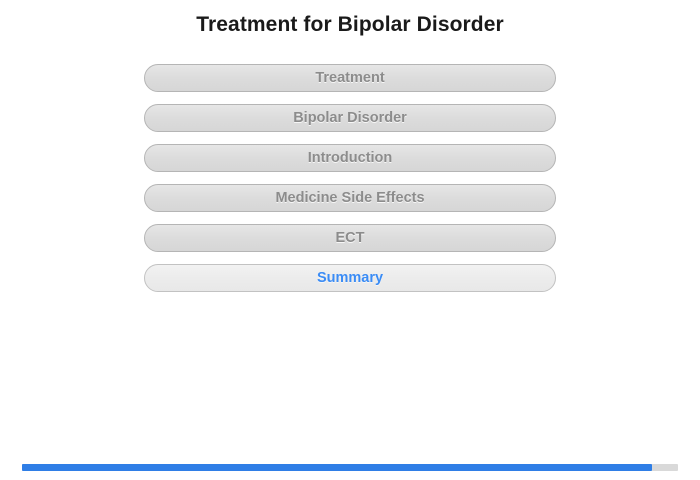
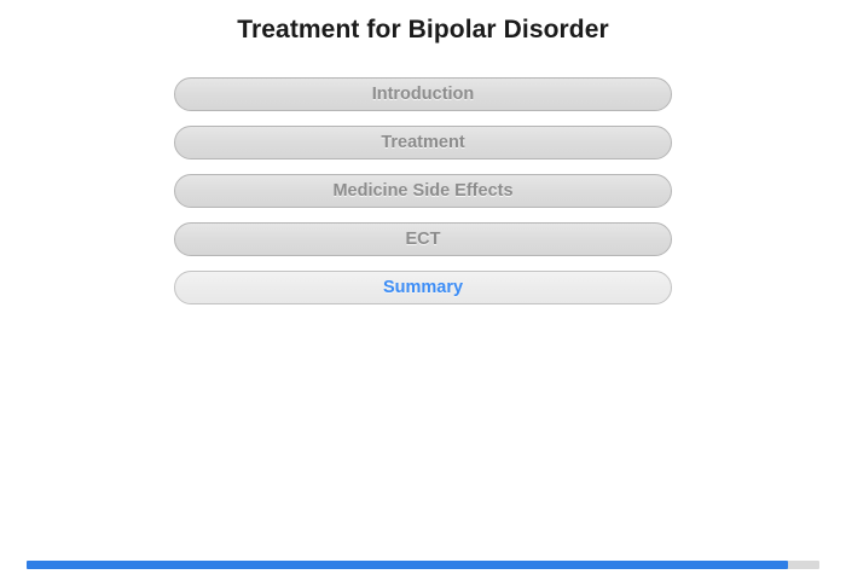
  Treatment for Bipolar Disorder
- Treatment
+ Introduction
- Bipolar Disorder
- Introduction
+ Treatment
  Medicine Side Effects
  ECT
  Summary
